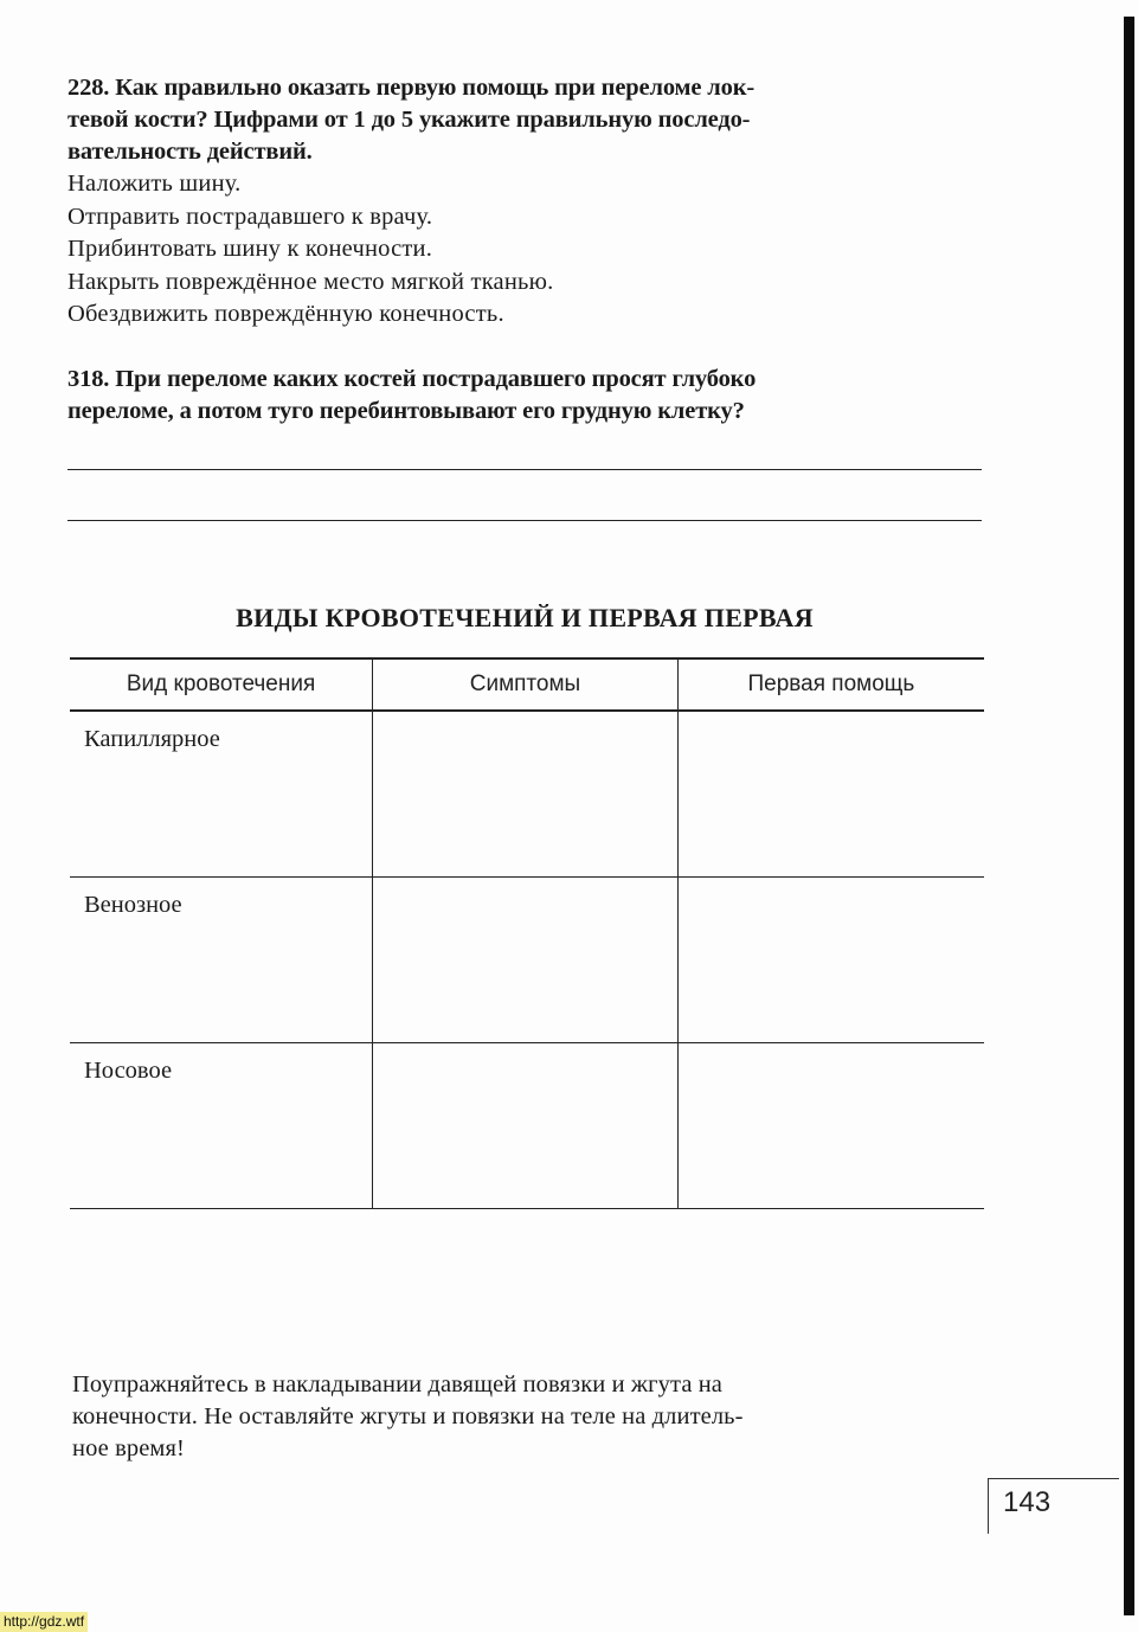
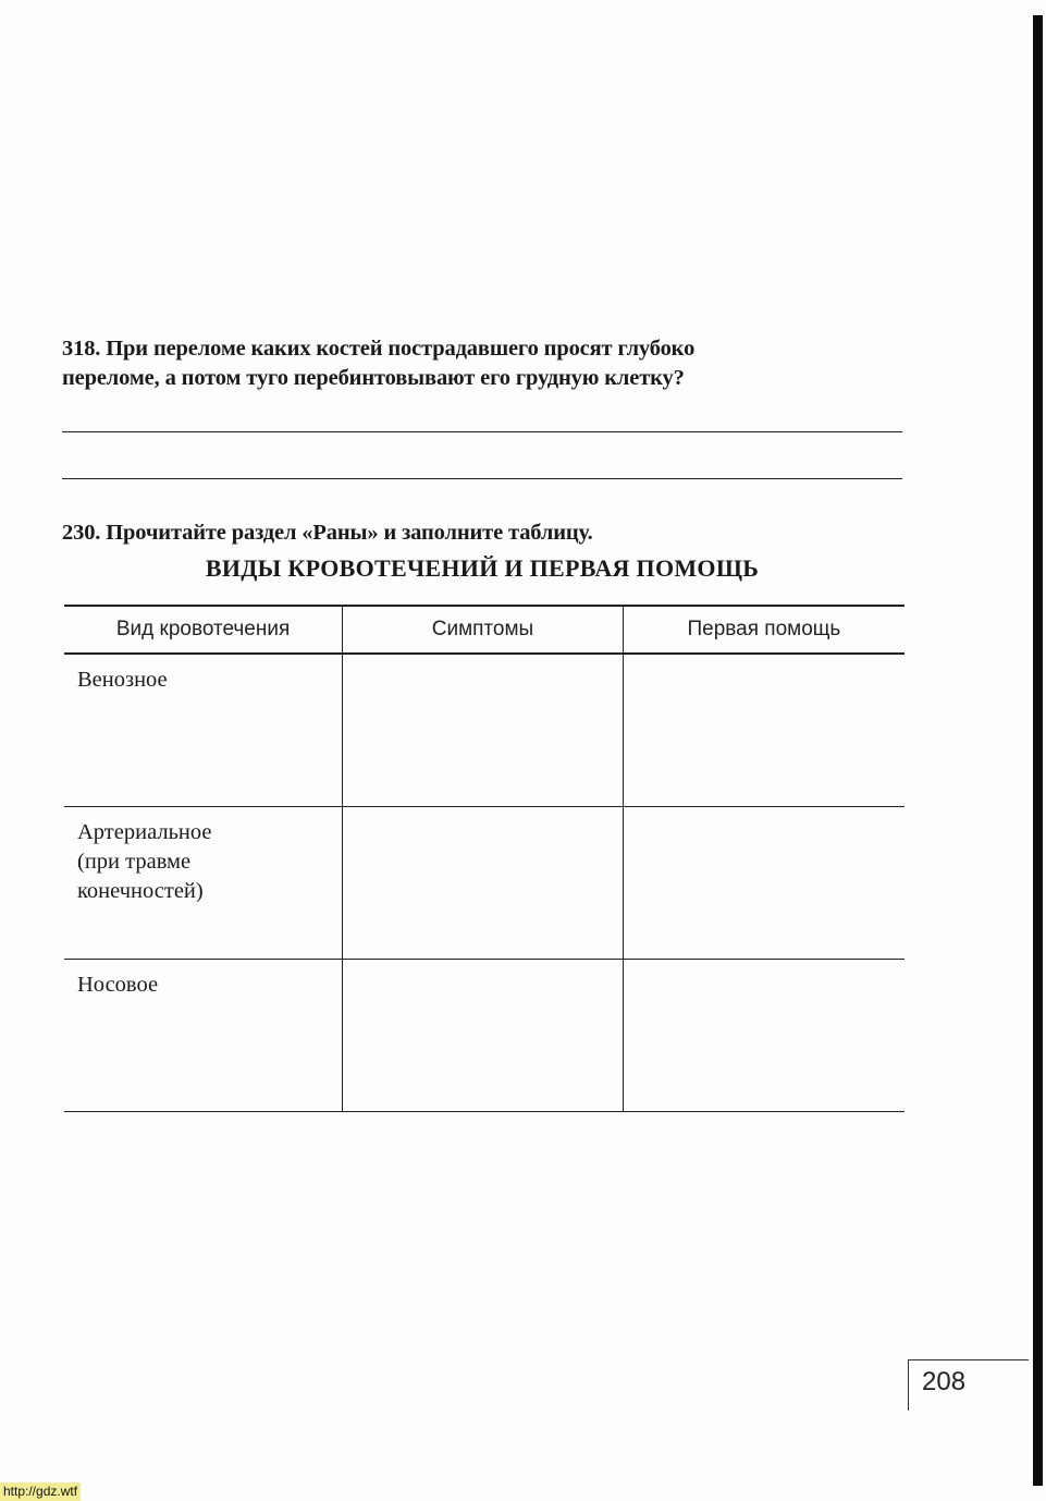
- 228. Как правильно оказать первую помощь при переломе лок-
- тевой кости? Цифрами от 1 до 5 укажите правильную последо-
- вательность действий.
- Наложить шину.
- Отправить пострадавшего к врачу.
- Прибинтовать шину к конечности.
- Накрыть повреждённое место мягкой тканью.
- Обездвижить повреждённую конечность.
  318. При переломе каких костей пострадавшего просят глубоко
  переломе, а потом туго перебинтовывают его грудную клетку?
+ 230. Прочитайте раздел «Раны» и заполните таблицу.
- ВИДЫ КРОВОТЕЧЕНИЙ И ПЕРВАЯ ПЕРВАЯ
+ ВИДЫ КРОВОТЕЧЕНИЙ И ПЕРВАЯ ПОМОЩЬ
  Вид кровотечения	Симптомы	Первая помощь
- Капиллярное
  Венозное
+ Артериальное (при травме конечностей)
  Носовое
- Поупражняйтесь в накладывании давящей повязки и жгута на
- конечности. Не оставляйте жгуты и повязки на теле на длитель-
- ное время!
- 143
+ 208
  http://gdz.wtf
